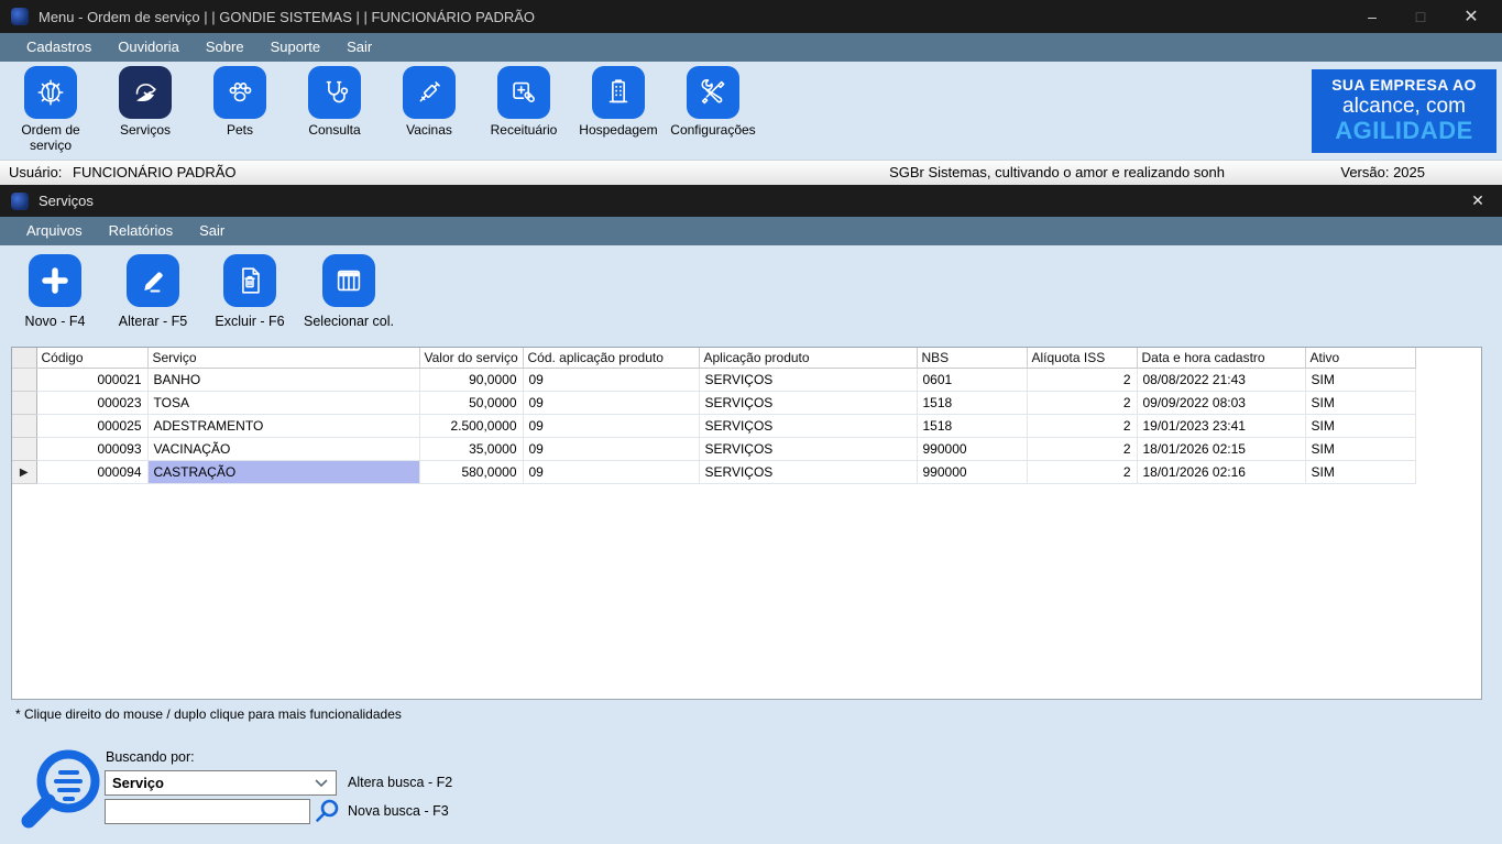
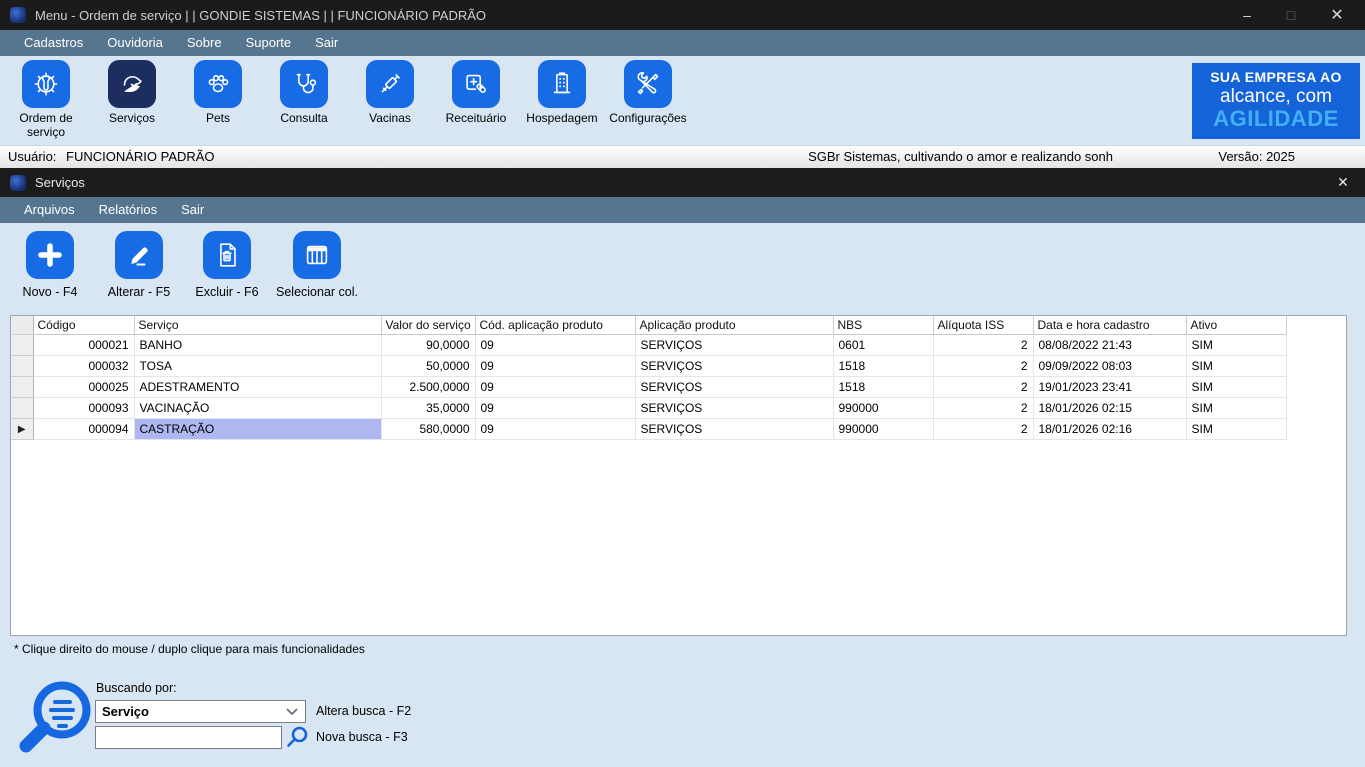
  Menu - Ordem de serviço | | GONDIE SISTEMAS | | FUNCIONÁRIO PADRÃO
  –
  □
  ✕
  Cadastros
  Ouvidoria
  Sobre
  Suporte
  Sair
  Ordem de serviço
  Serviços
  Pets
  Consulta
  Vacinas
  Receituário
  Hospedagem
  Configurações
  SUA EMPRESA AO
  alcance, com
  AGILIDADE
  Usuário:
  FUNCIONÁRIO PADRÃO
  SGBr Sistemas, cultivando o amor e realizando sonh
  Versão: 2025
  Serviços
  ✕
  Arquivos
  Relatórios
  Sair
  Novo - F4
  Alterar - F5
  Excluir - F6
  Selecionar col.
  	Código	Serviço	Valor do serviço	Cód. aplicação produto	Aplicação produto	NBS	Alíquota ISS	Data e hora cadastro	Ativo
  	000021	BANHO	90,0000	09	SERVIÇOS	0601	2	08/08/2022 21:43	SIM
- 	000023	TOSA	50,0000	09	SERVIÇOS	1518	2	09/09/2022 08:03	SIM
+ 	000032	TOSA	50,0000	09	SERVIÇOS	1518	2	09/09/2022 08:03	SIM
  	000025	ADESTRAMENTO	2.500,0000	09	SERVIÇOS	1518	2	19/01/2023 23:41	SIM
  	000093	VACINAÇÃO	35,0000	09	SERVIÇOS	990000	2	18/01/2026 02:15	SIM
  ▶	000094	CASTRAÇÃO	580,0000	09	SERVIÇOS	990000	2	18/01/2026 02:16	SIM
  * Clique direito do mouse / duplo clique para mais funcionalidades
  Buscando por:
  Serviço
  Altera busca - F2
  Nova busca - F3
